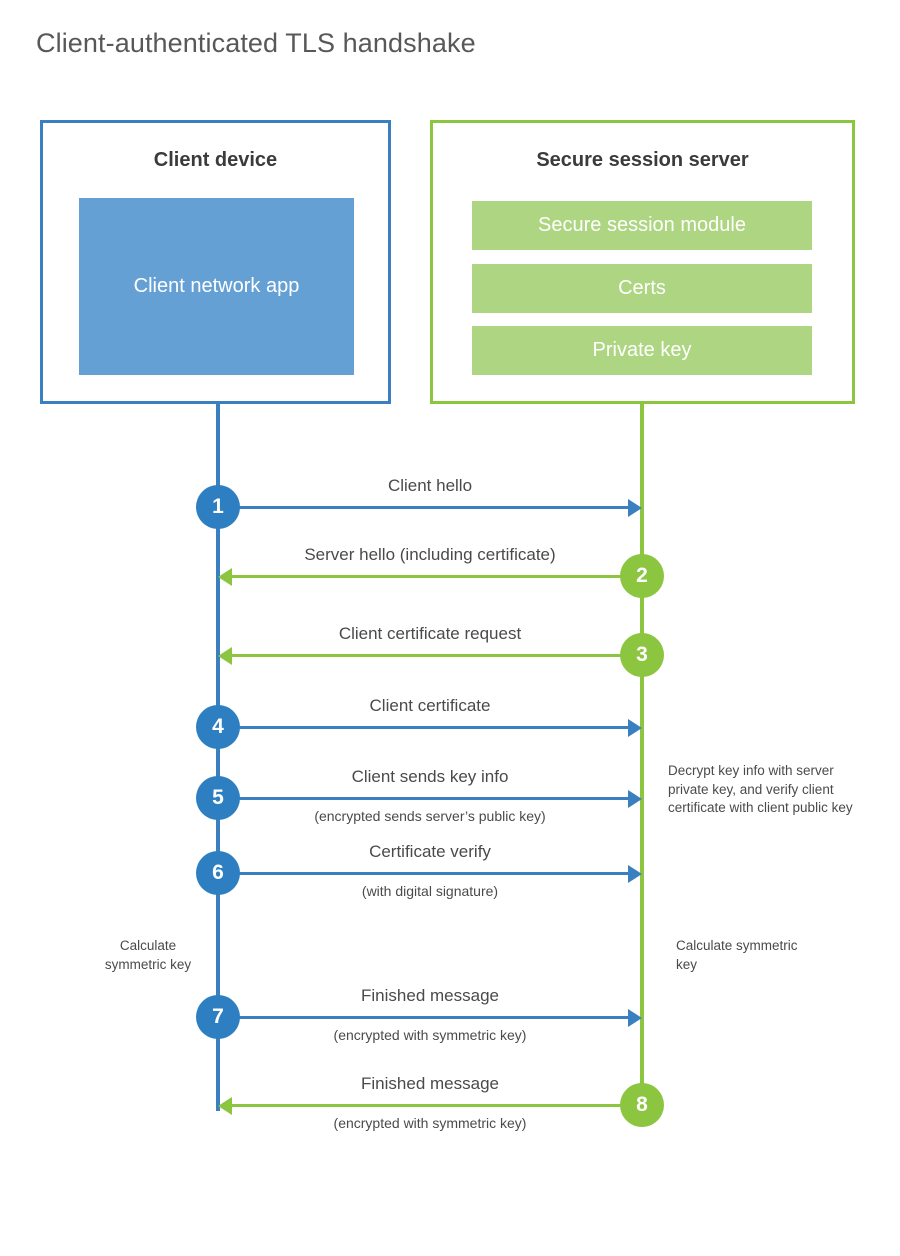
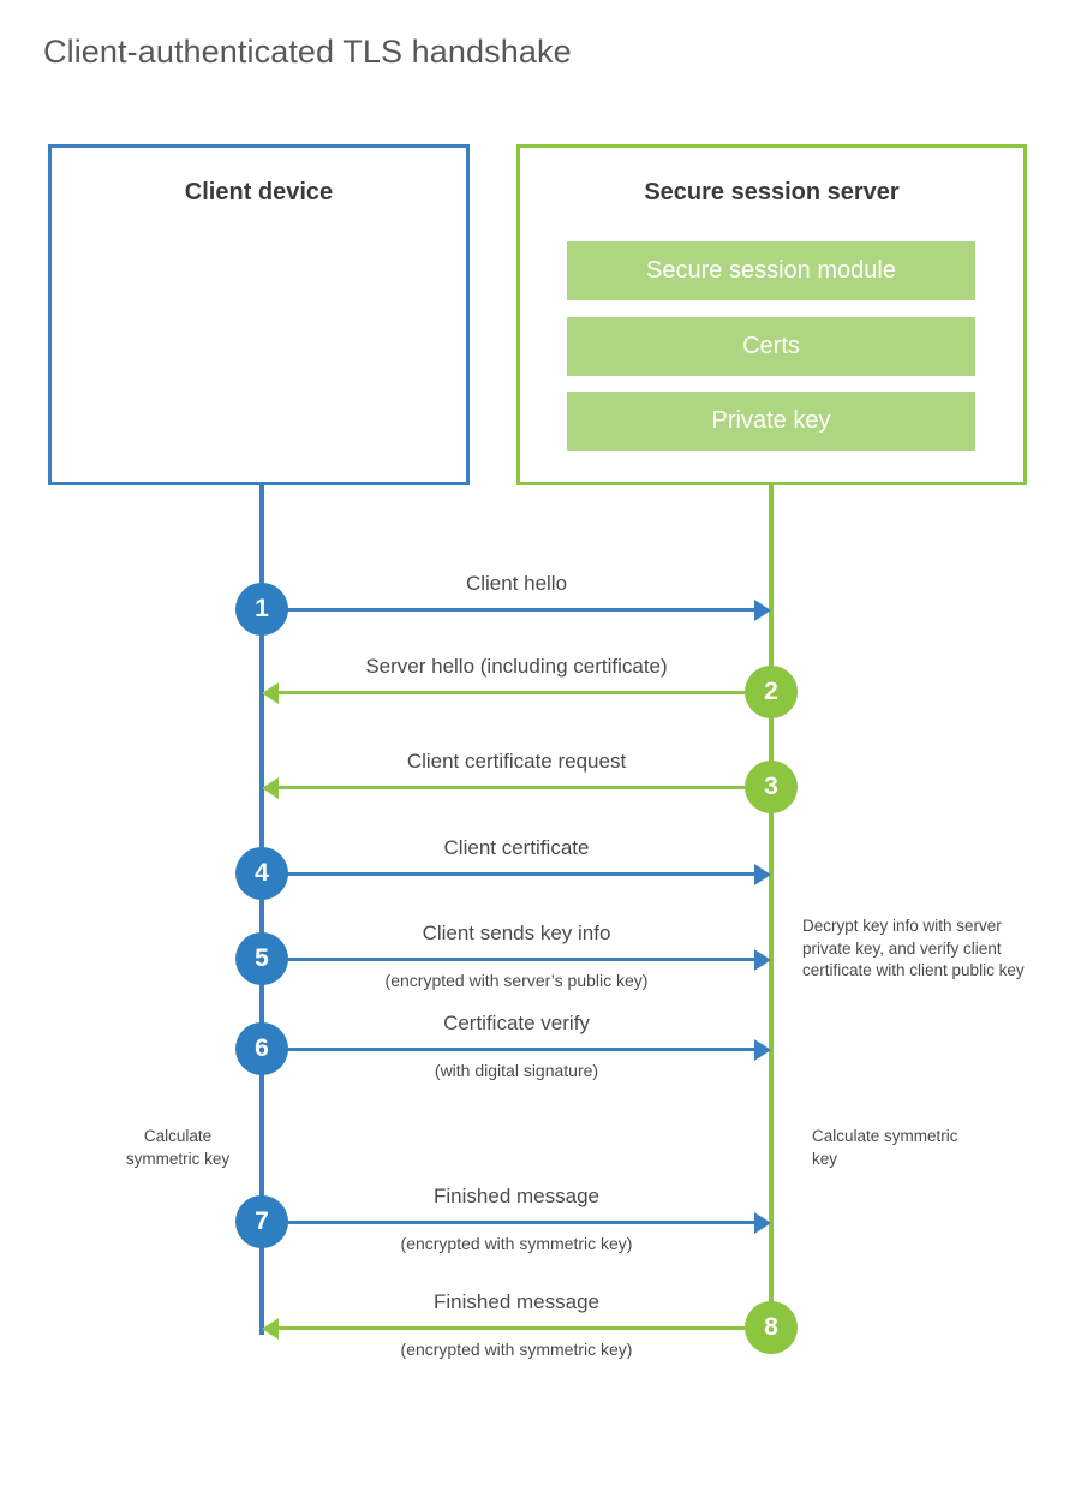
  Client-authenticated TLS handshake
  Client device
- Client network app
  Secure session server
  Secure session module
  Certs
  Private key
  Client hello
  1
  Server hello (including certificate)
  2
  Client certificate request
  3
  Client certificate
  4
  Client sends key info
  5
- (encrypted sends server’s public key)
+ (encrypted with server’s public key)
  Certificate verify
  6
  (with digital signature)
  Finished message
  7
  (encrypted with symmetric key)
  Finished message
  8
  (encrypted with symmetric key)
  Decrypt key info with server private key, and verify client certificate with client public key
  Calculate symmetric key
  Calculate symmetric key
